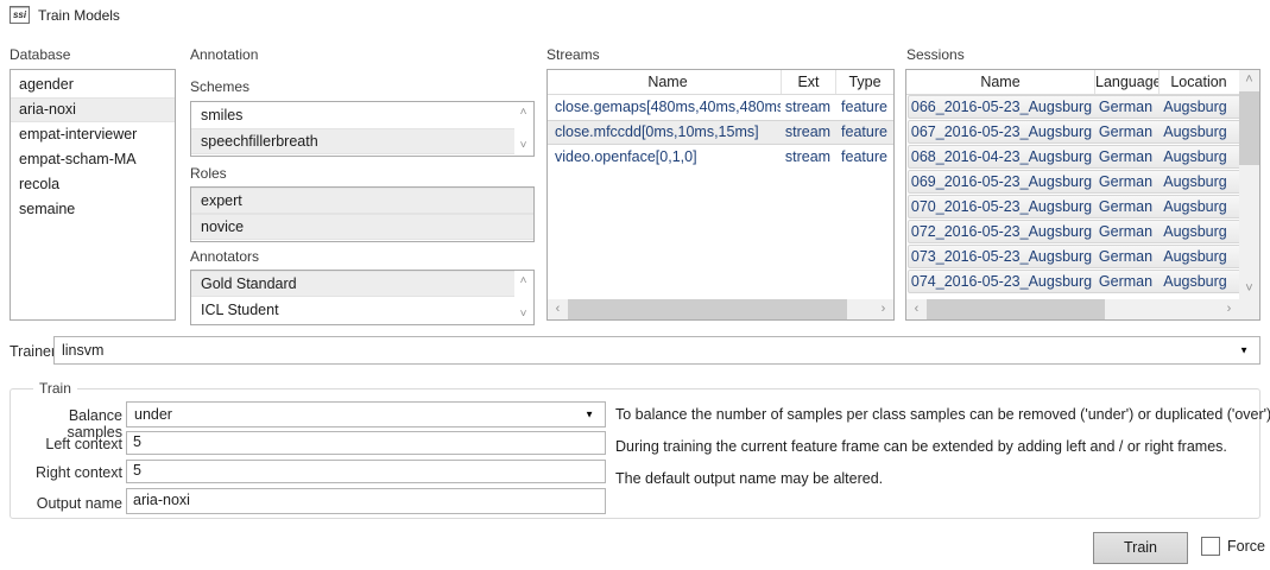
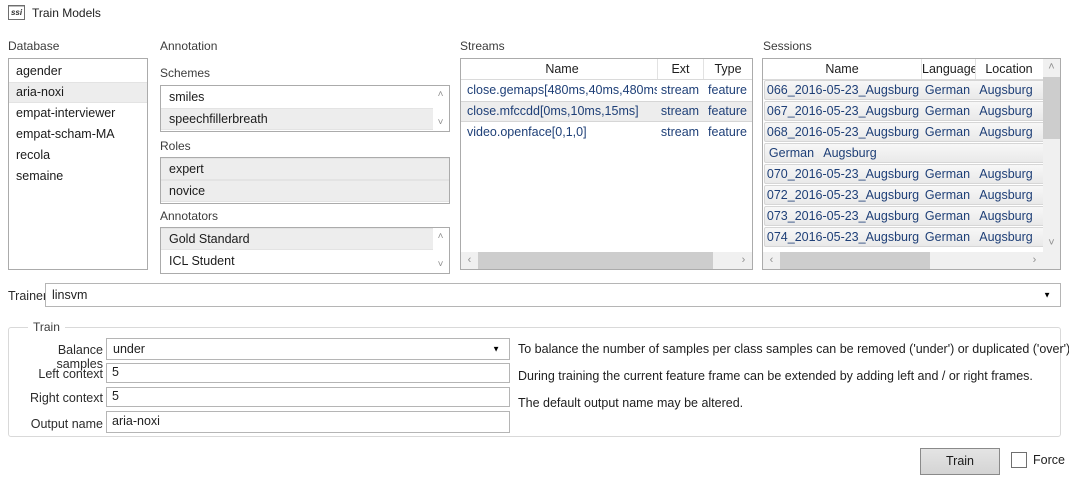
  ssi
  Train Models
  Database
  Annotation
  Streams
  Sessions
  agender
  aria-noxi
  empat-interviewer
  empat-scham-MA
  recola
  semaine
  Schemes
  smiles
  speechfillerbreath
  ˄
  ˅
  Roles
  expert
  novice
  Annotators
  Gold Standard
  ICL Student
  ˄
  ˅
  Name
  Ext
  Type
  close.gemaps[480ms,40ms,480m
  stream
  feature
  close.mfccdd[0ms,10ms,15ms]
  stream
  feature
  video.openface[0,1,0]
  stream
  feature
  ‹
  ›
  Name
  Language
  Location
  066_2016-05-23_Augsburg
  German
  Augsburg
  067_2016-05-23_Augsburg
  German
  Augsburg
- 068_2016-04-23_Augsburg
+ 068_2016-05-23_Augsburg
  German
  Augsburg
- 069_2016-05-23_Augsburg
  German
  Augsburg
  070_2016-05-23_Augsburg
  German
  Augsburg
  072_2016-05-23_Augsburg
  German
  Augsburg
  073_2016-05-23_Augsburg
  German
  Augsburg
  074_2016-05-23_Augsburg
  German
  Augsburg
  ˄
  ˅
  ‹
  ›
  Traine
  linsvm
  ▼
  Train
  Balance samples
  under
  ▼
  To balance the number of samples per class samples can be removed ('under') or duplicated ('over')
  Left context
  5
  During training the current feature frame can be extended by adding left and / or right frames.
  Right context
  5
  The default output name may be altered.
  Output name
  aria-noxi
  Train
  Force
